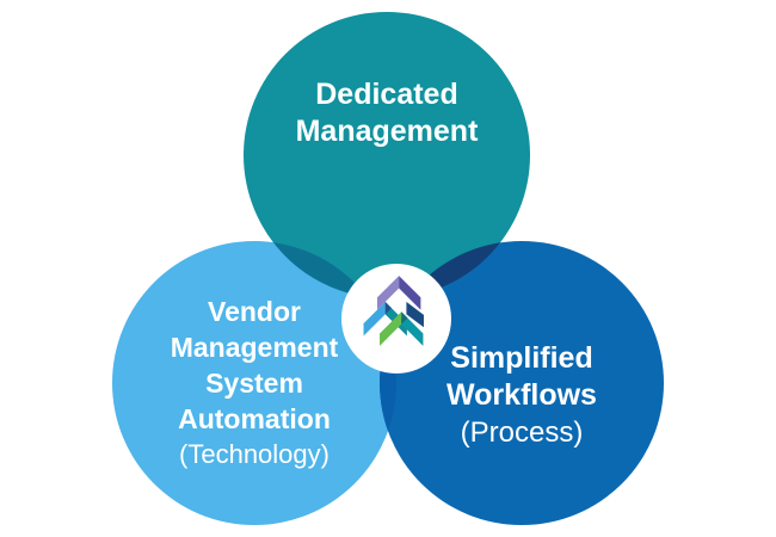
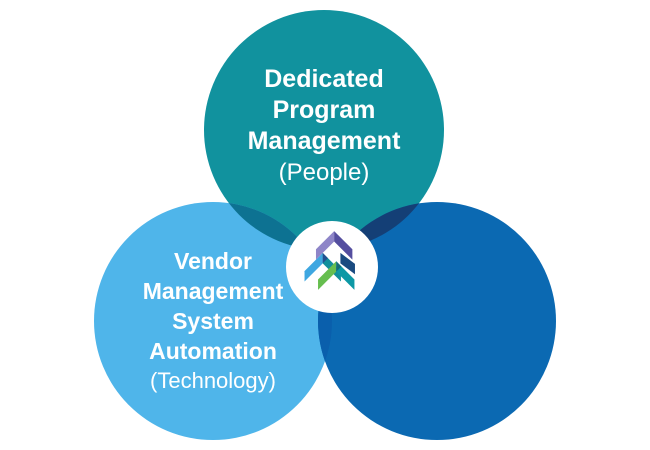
  Dedicated
+ Program
  Management
+ (People)
  Vendor
  Management
  System
  Automation
  (Technology)
- Simplified
- Workflows
- (Process)
